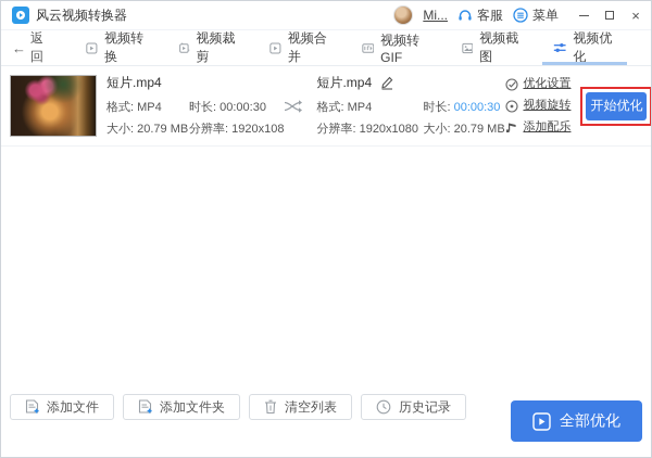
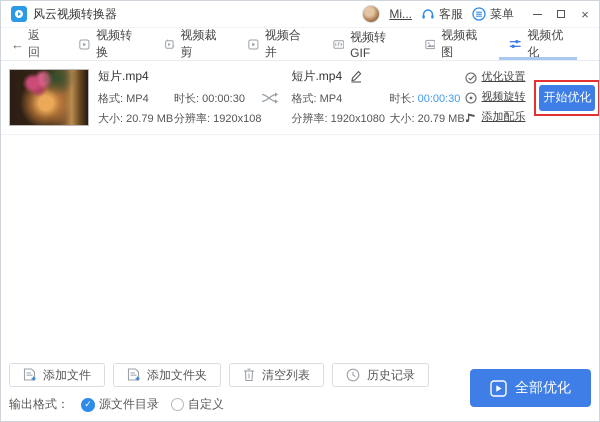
  风云视频转换器
  Mi...
  客服
  菜单
  ×
  ←
  返回
  视频转换
  视频裁剪
  视频合并
  视频转GIF
  视频截图
  视频优化
  短片.mp4
  格式: MP4
  时长: 00:00:30
  大小: 20.79 MB
  分辨率: 1920x108
  短片.mp4
  格式: MP4
  时长: 00:00:30
  分辨率: 1920x1080
  大小: 20.79 MB
  优化设置
  视频旋转
  添加配乐
  开始优化
  添加文件
  添加文件夹
  清空列表
  历史记录
  全部优化
+ 输出格式：
+ ✓
+ 源文件目录
+ 自定义
